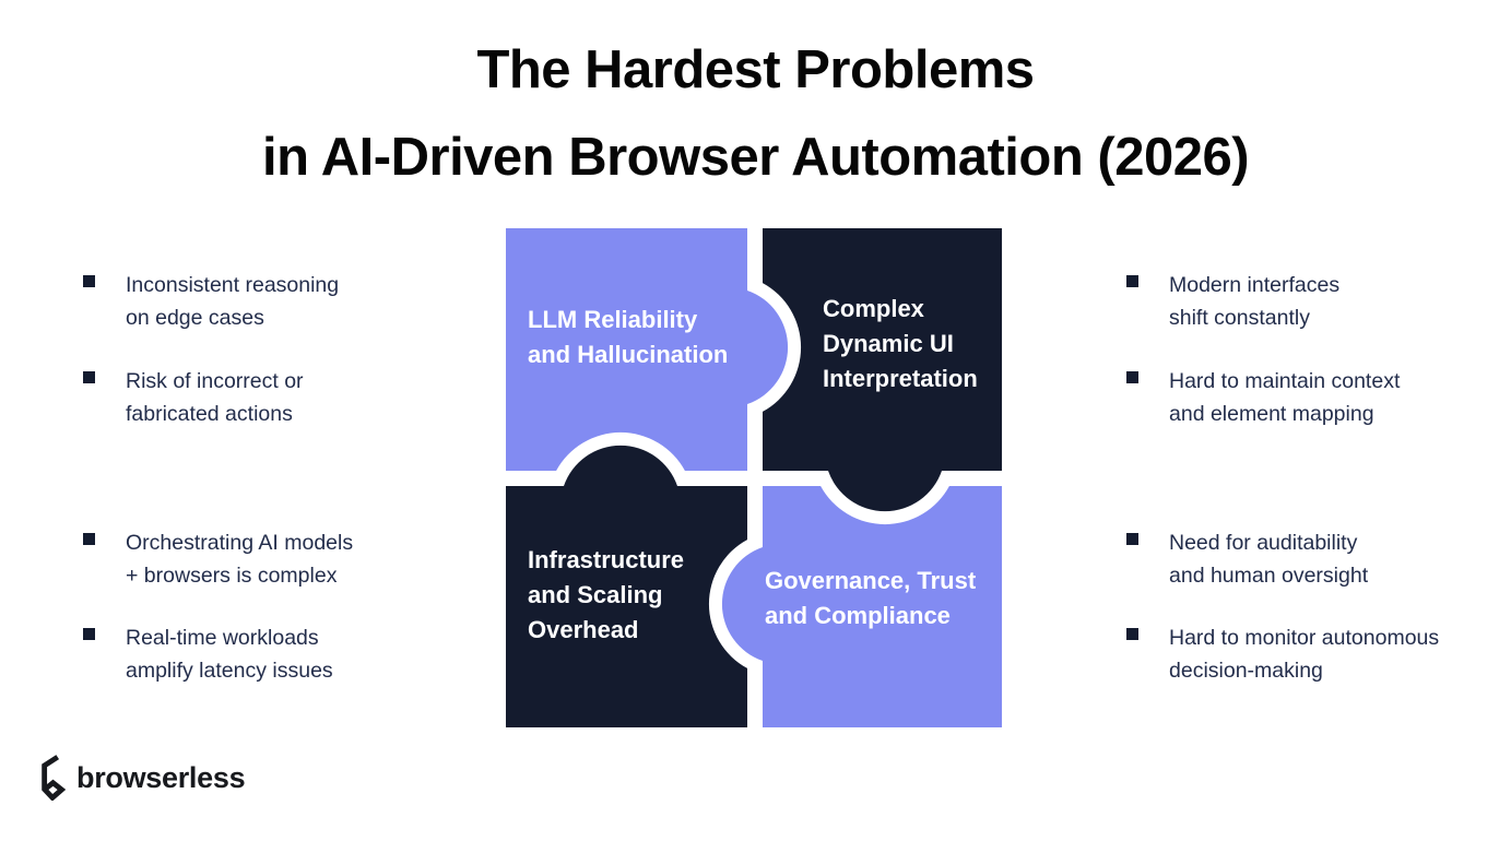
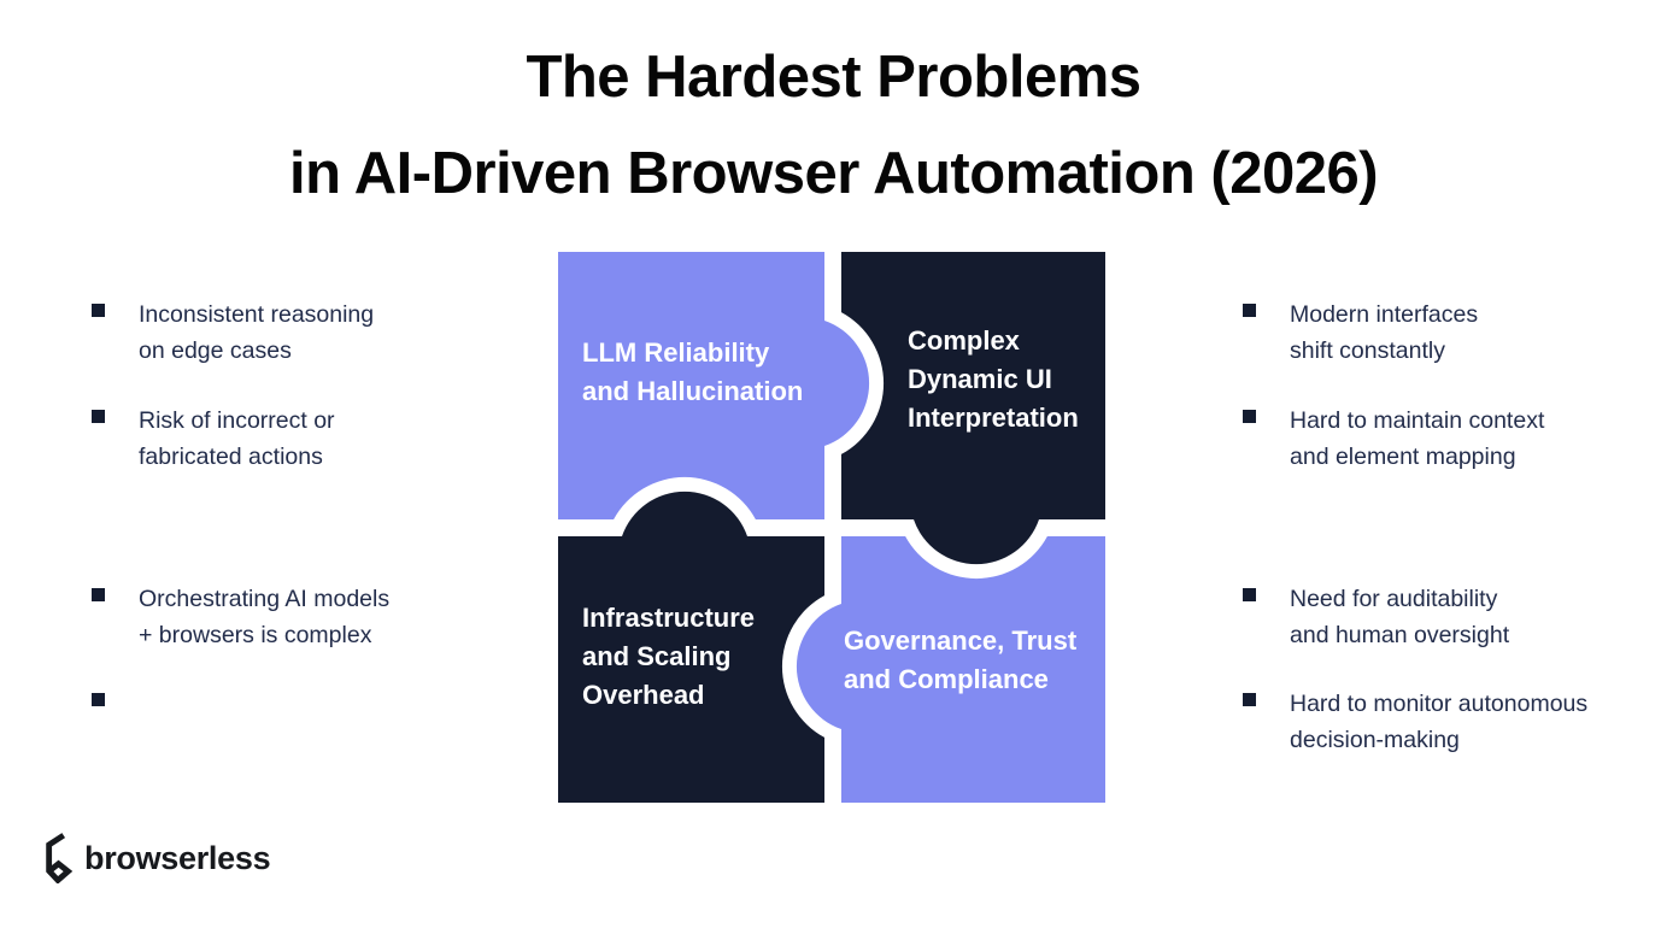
  The Hardest Problems
  in AI-Driven Browser Automation (2026)
  Inconsistent reasoning
  on edge cases
  Risk of incorrect or
  fabricated actions
  Orchestrating AI models
  + browsers is complex
- Real-time workloads
- amplify latency issues
  Modern interfaces
  shift constantly
  Hard to maintain context
  and element mapping
  Need for auditability
  and human oversight
  Hard to monitor autonomous
  decision-making
  LLM Reliability
  and Hallucination
  Complex
  Dynamic UI
  Interpretation
  Infrastructure
  and Scaling
  Overhead
  Governance, Trust
  and Compliance
  browserless
